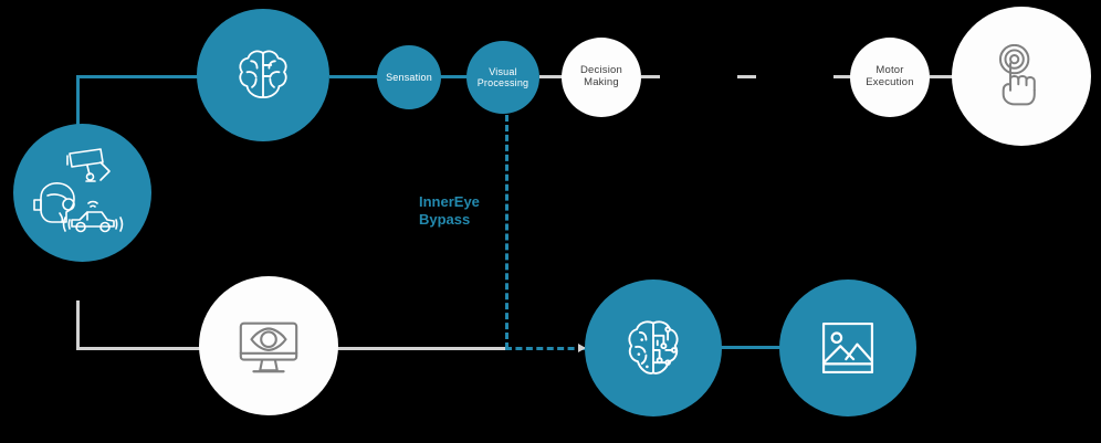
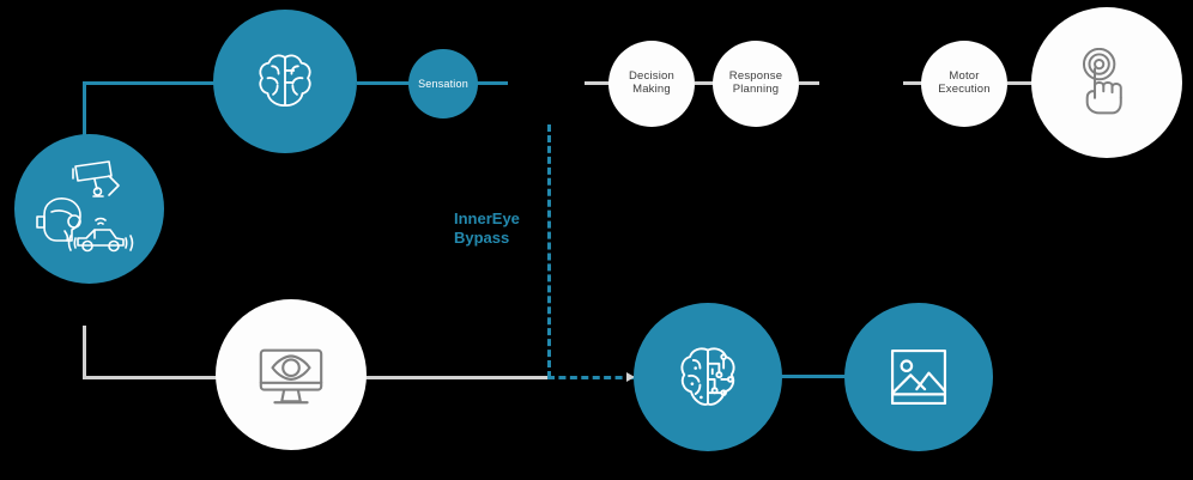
  InnerEye
  Bypass
  Sensation
- Visual
- Processing
  Decision
  Making
+ Response
+ Planning
  Motor
  Execution
